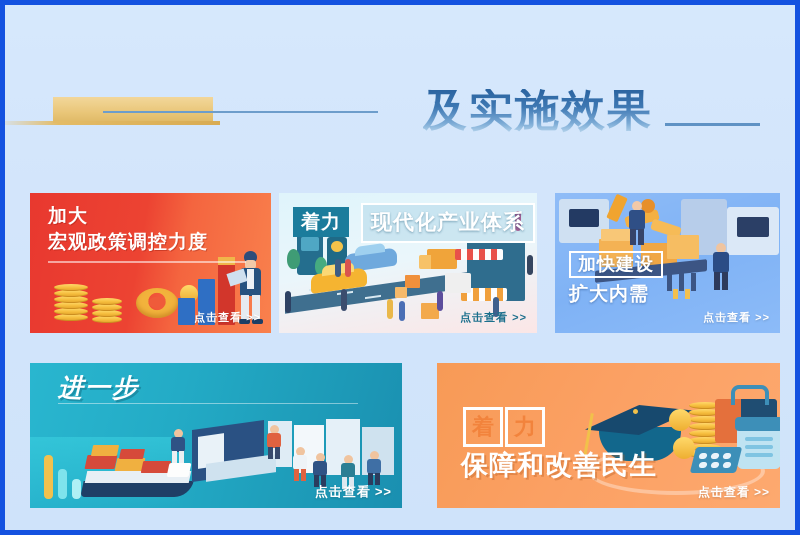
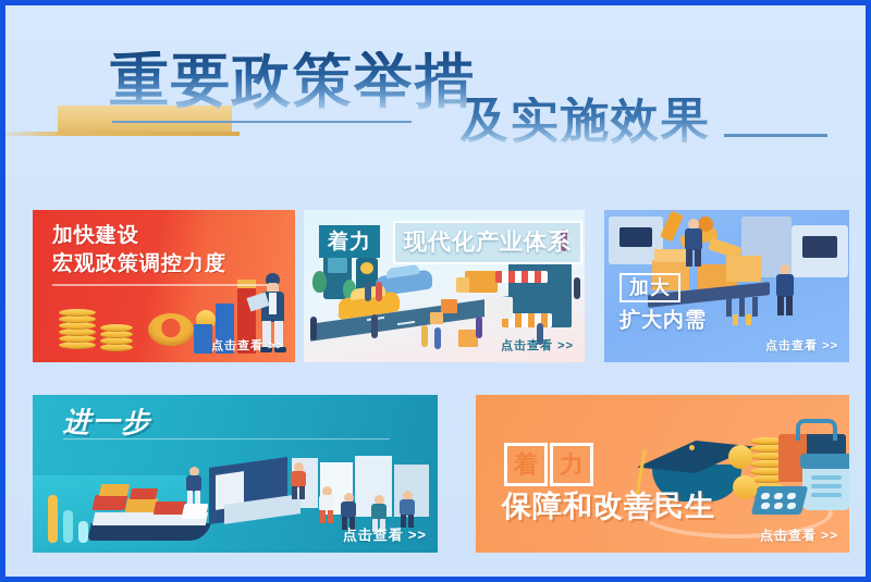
+ 重要政策举措
  及实施效果
- 加大
+ 加快建设
  宏观政策调控力度
  点击查看 >>
  着力
  现代化产业体系
  点击查看 >>
- 加快建设
+ 加大
  扩大内需
  点击查看 >>
  进一步
  点击查看 >>
  着
  力
  保障和改善民生
  点击查看 >>
